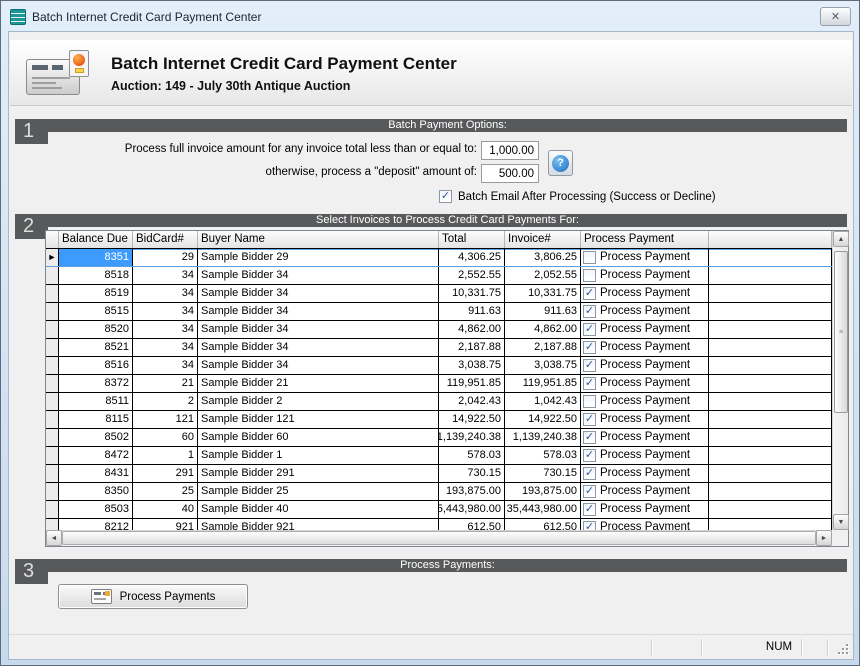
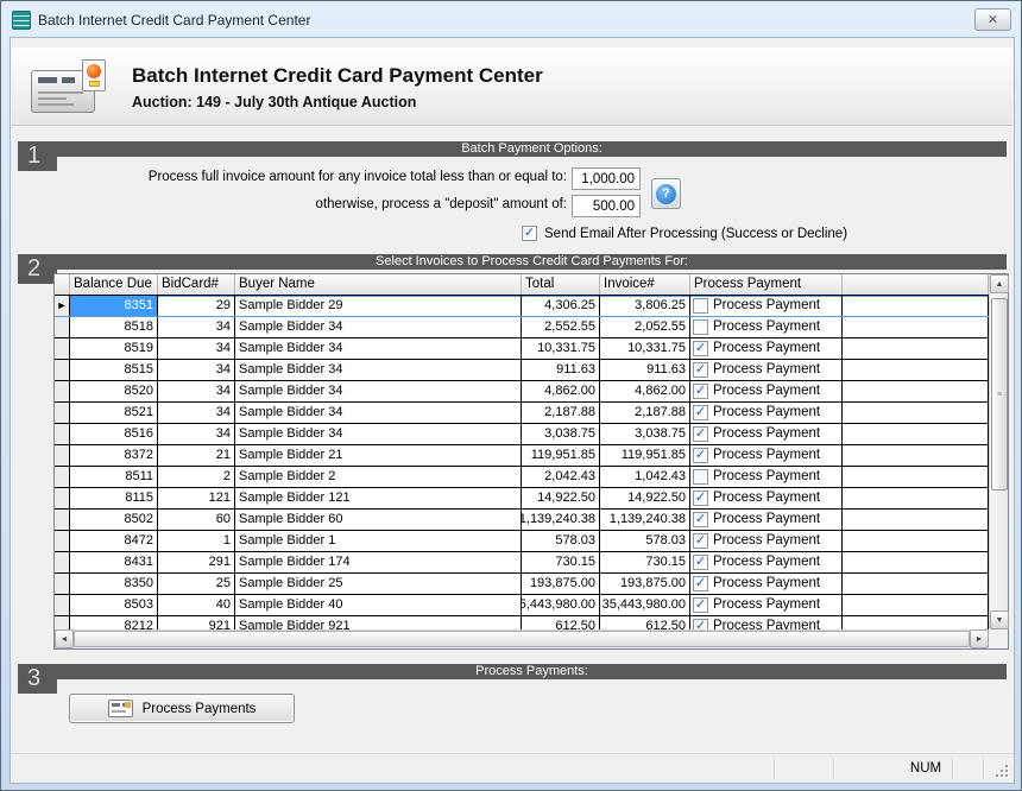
  Batch Internet Credit Card Payment Center
  ✕
  Batch Internet Credit Card Payment Center
  Auction: 149 - July 30th Antique Auction
  1
  Batch Payment Options:
  Process full invoice amount for any invoice total less than or equal to:
  1,000.00
  otherwise, process a "deposit" amount of:
  500.00
  ?
  ✓
- Batch Email After Processing (Success or Decline)
+ Send Email After Processing (Success or Decline)
  2
  Select Invoices to Process Credit Card Payments For:
  Balance Due
  BidCard#
  Buyer Name
  Total
  Invoice#
  Process Payment
  ►
  8351
  29
  Sample Bidder 29
  4,306.25
  3,806.25
  Process Payment
  8518
  34
  Sample Bidder 34
  2,552.55
  2,052.55
  Process Payment
  8519
  34
  Sample Bidder 34
  10,331.75
  10,331.75
  ✓
  Process Payment
  8515
  34
  Sample Bidder 34
  911.63
  911.63
  ✓
  Process Payment
  8520
  34
  Sample Bidder 34
  4,862.00
  4,862.00
  ✓
  Process Payment
  8521
  34
  Sample Bidder 34
  2,187.88
  2,187.88
  ✓
  Process Payment
  8516
  34
  Sample Bidder 34
  3,038.75
  3,038.75
  ✓
  Process Payment
  8372
  21
  Sample Bidder 21
  119,951.85
  119,951.85
  ✓
  Process Payment
  8511
  2
  Sample Bidder 2
  2,042.43
  1,042.43
  Process Payment
  8115
  121
  Sample Bidder 121
  14,922.50
  14,922.50
  ✓
  Process Payment
  8502
  60
  Sample Bidder 60
  1,139,240.38
  1,139,240.38
  ✓
  Process Payment
  8472
  1
  Sample Bidder 1
  578.03
  578.03
  ✓
  Process Payment
  8431
  291
- Sample Bidder 291
+ Sample Bidder 174
  730.15
  730.15
  ✓
  Process Payment
  8350
  25
  Sample Bidder 25
  193,875.00
  193,875.00
  ✓
  Process Payment
  8503
  40
  Sample Bidder 40
  5,443,980.00
  35,443,980.00
  ✓
  Process Payment
  8212
  921
  Sample Bidder 921
  612.50
  612.50
  ✓
  Process Payment
  3
  Process Payments:
  Process Payments
  NUM
